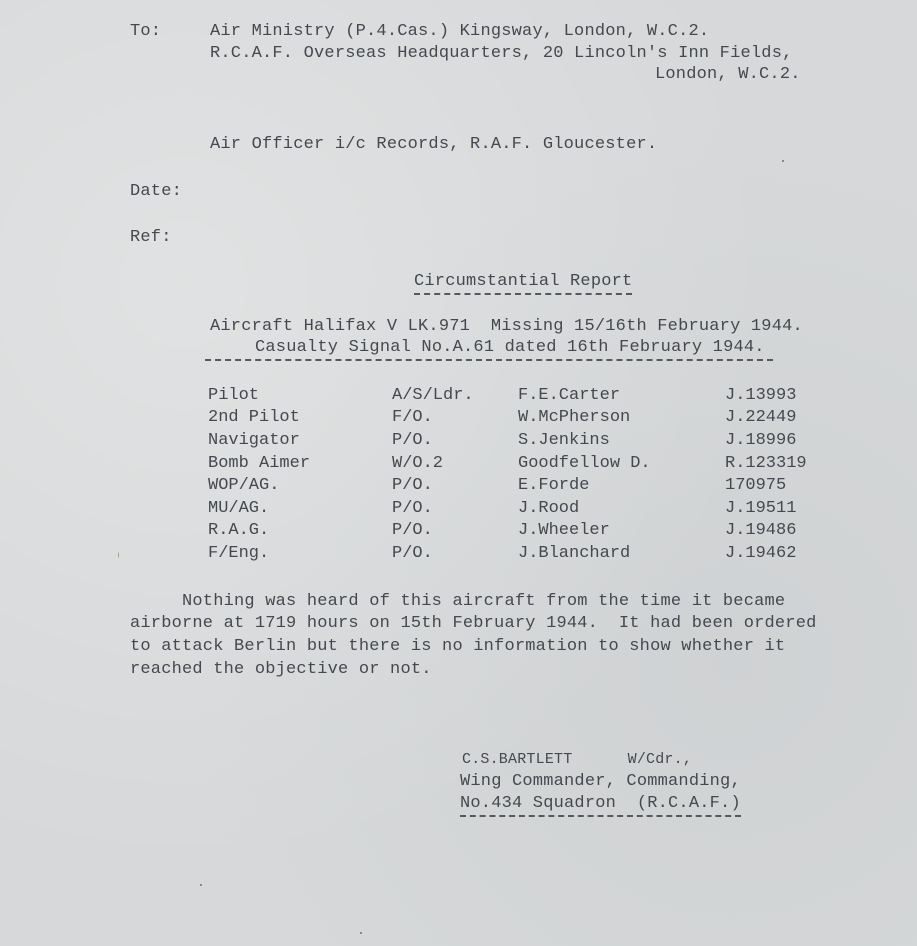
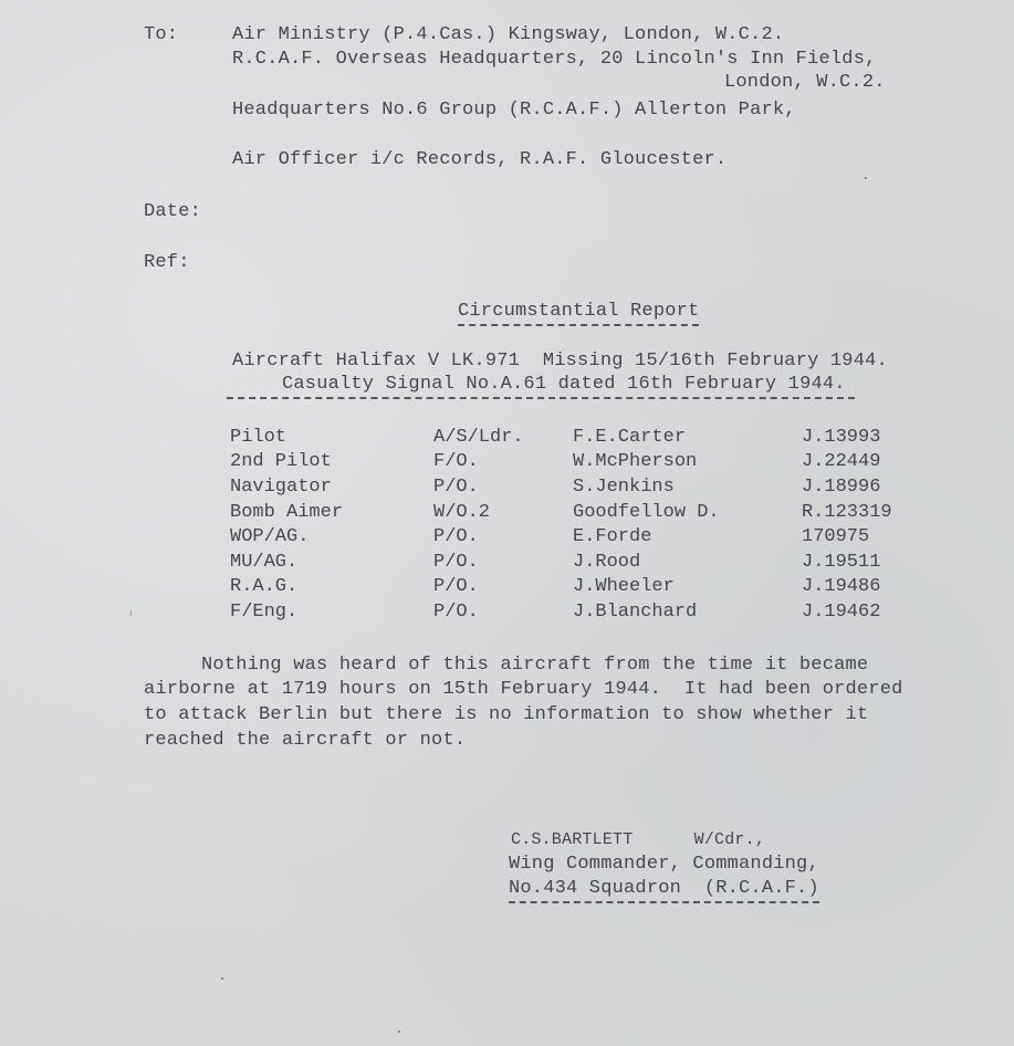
  To:
  Air Ministry (P.4.Cas.) Kingsway, London, W.C.2.
  R.C.A.F. Overseas Headquarters, 20 Lincoln's Inn Fields,
  London, W.C.2.
+ Headquarters No.6 Group (R.C.A.F.) Allerton Park,
  Air Officer i/c Records, R.A.F. Gloucester.
  Date:
  Ref:
  Circumstantial Report
  Aircraft Halifax V LK.971 Missing 15/16th February 1944.
  Casualty Signal No.A.61 dated 16th February 1944.
  Pilot
  A/S/Ldr.
  F.E.Carter
  J.13993
  2nd Pilot
  F/O.
  W.McPherson
  J.22449
  Navigator
  P/O.
  S.Jenkins
  J.18996
  Bomb Aimer
  W/O.2
  Goodfellow D.
  R.123319
  WOP/AG.
  P/O.
  E.Forde
  170975
  MU/AG.
  P/O.
  J.Rood
  J.19511
  R.A.G.
  P/O.
  J.Wheeler
  J.19486
  F/Eng.
  P/O.
  J.Blanchard
  J.19462
  Nothing was heard of this aircraft from the time it became
  airborne at 1719 hours on 15th February 1944. It had been ordered
  to attack Berlin but there is no information to show whether it
- reached the objective or not.
+ reached the aircraft or not.
  C.S.BARTLETT W/Cdr.,
  Wing Commander, Commanding,
  No.434 Squadron (R.C.A.F.)
